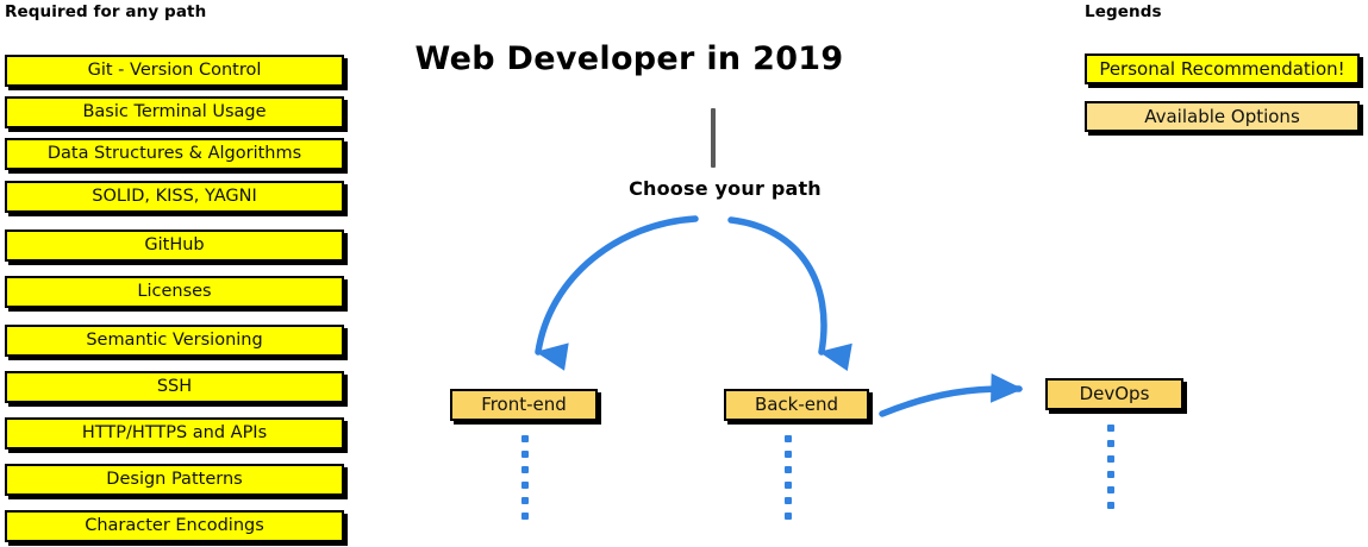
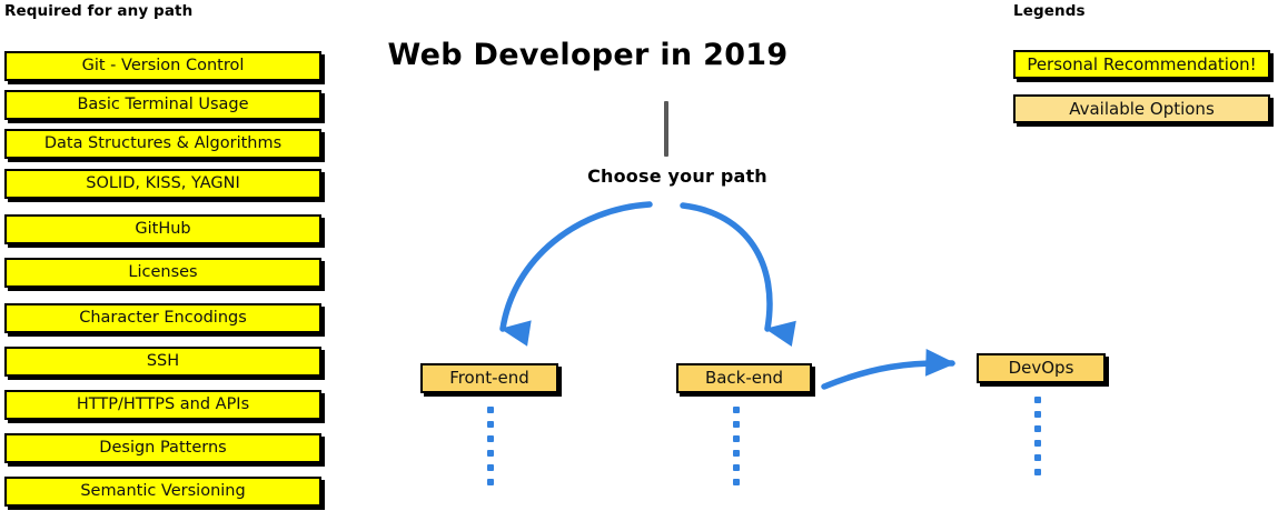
  Required for any path
  Git - Version Control
  Basic Terminal Usage
  Data Structures & Algorithms
  SOLID, KISS, YAGNI
  GitHub
  Licenses
- Semantic Versioning
+ Character Encodings
  SSH
  HTTP/HTTPS and APIs
  Design Patterns
- Character Encodings
+ Semantic Versioning
  Web Developer in 2019
  Choose your path
  Front-end
  Back-end
  DevOps
  Legends
  Personal Recommendation!
  Available Options
